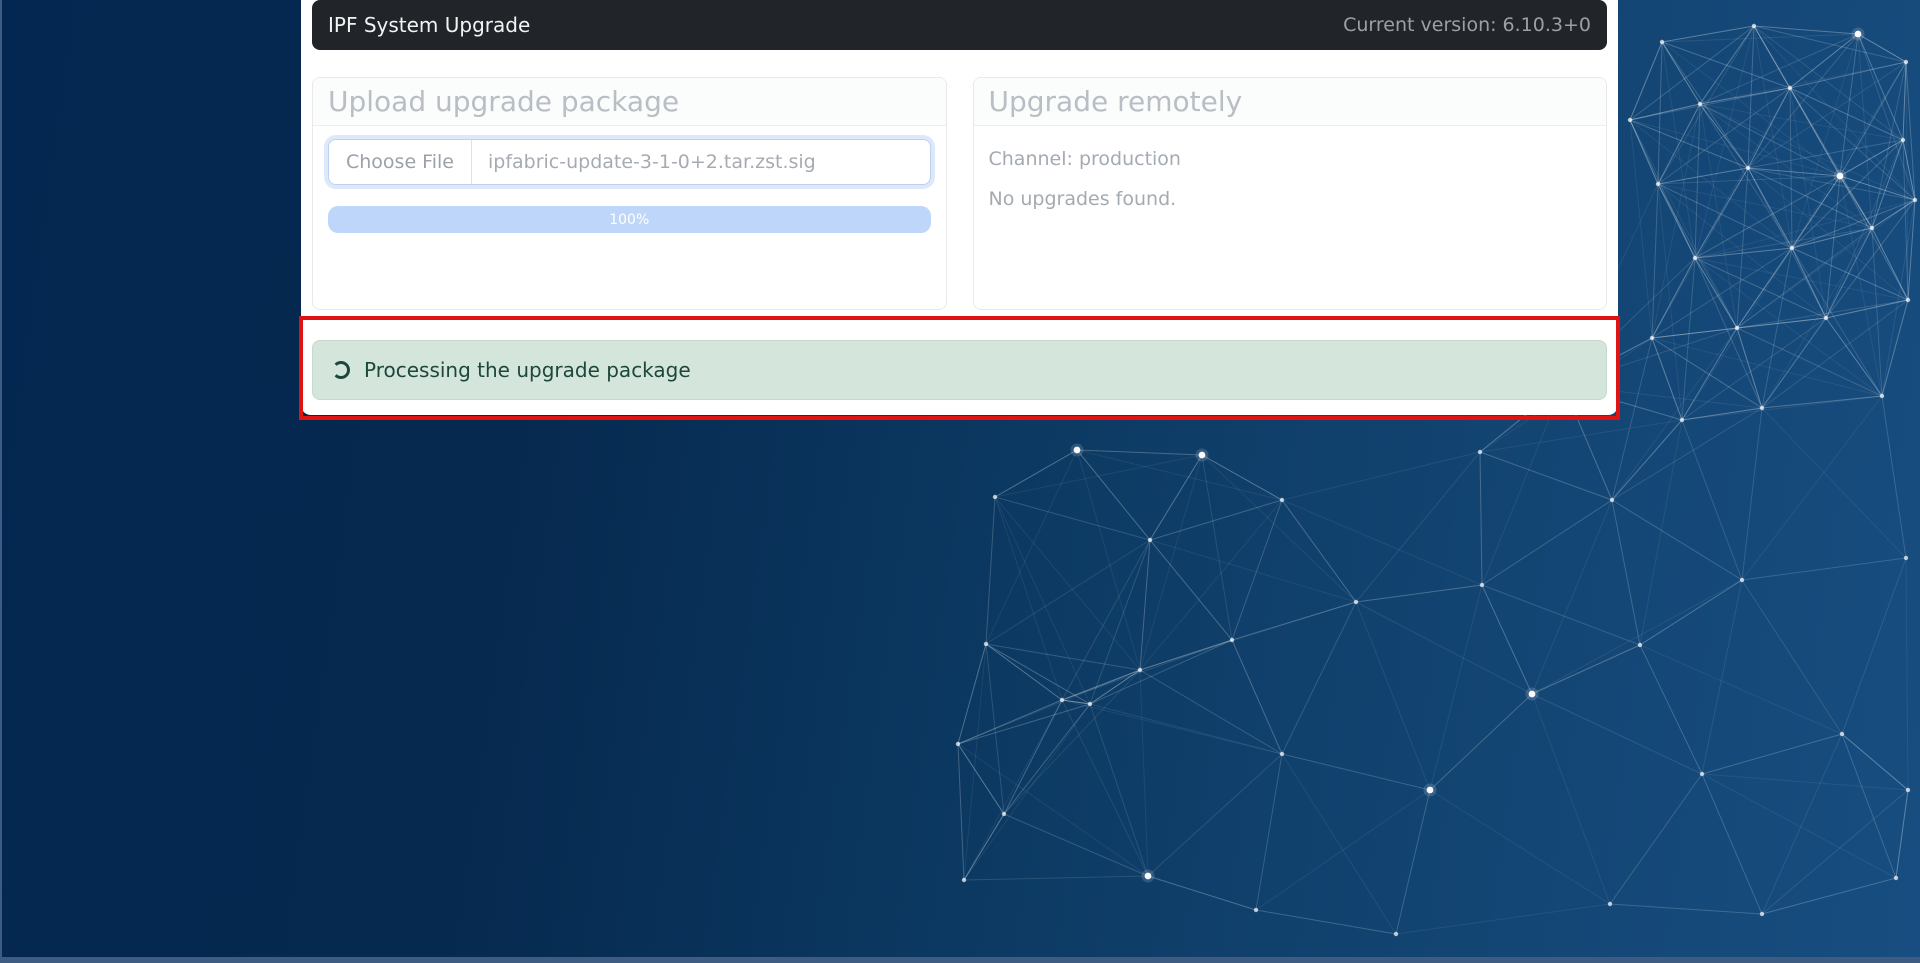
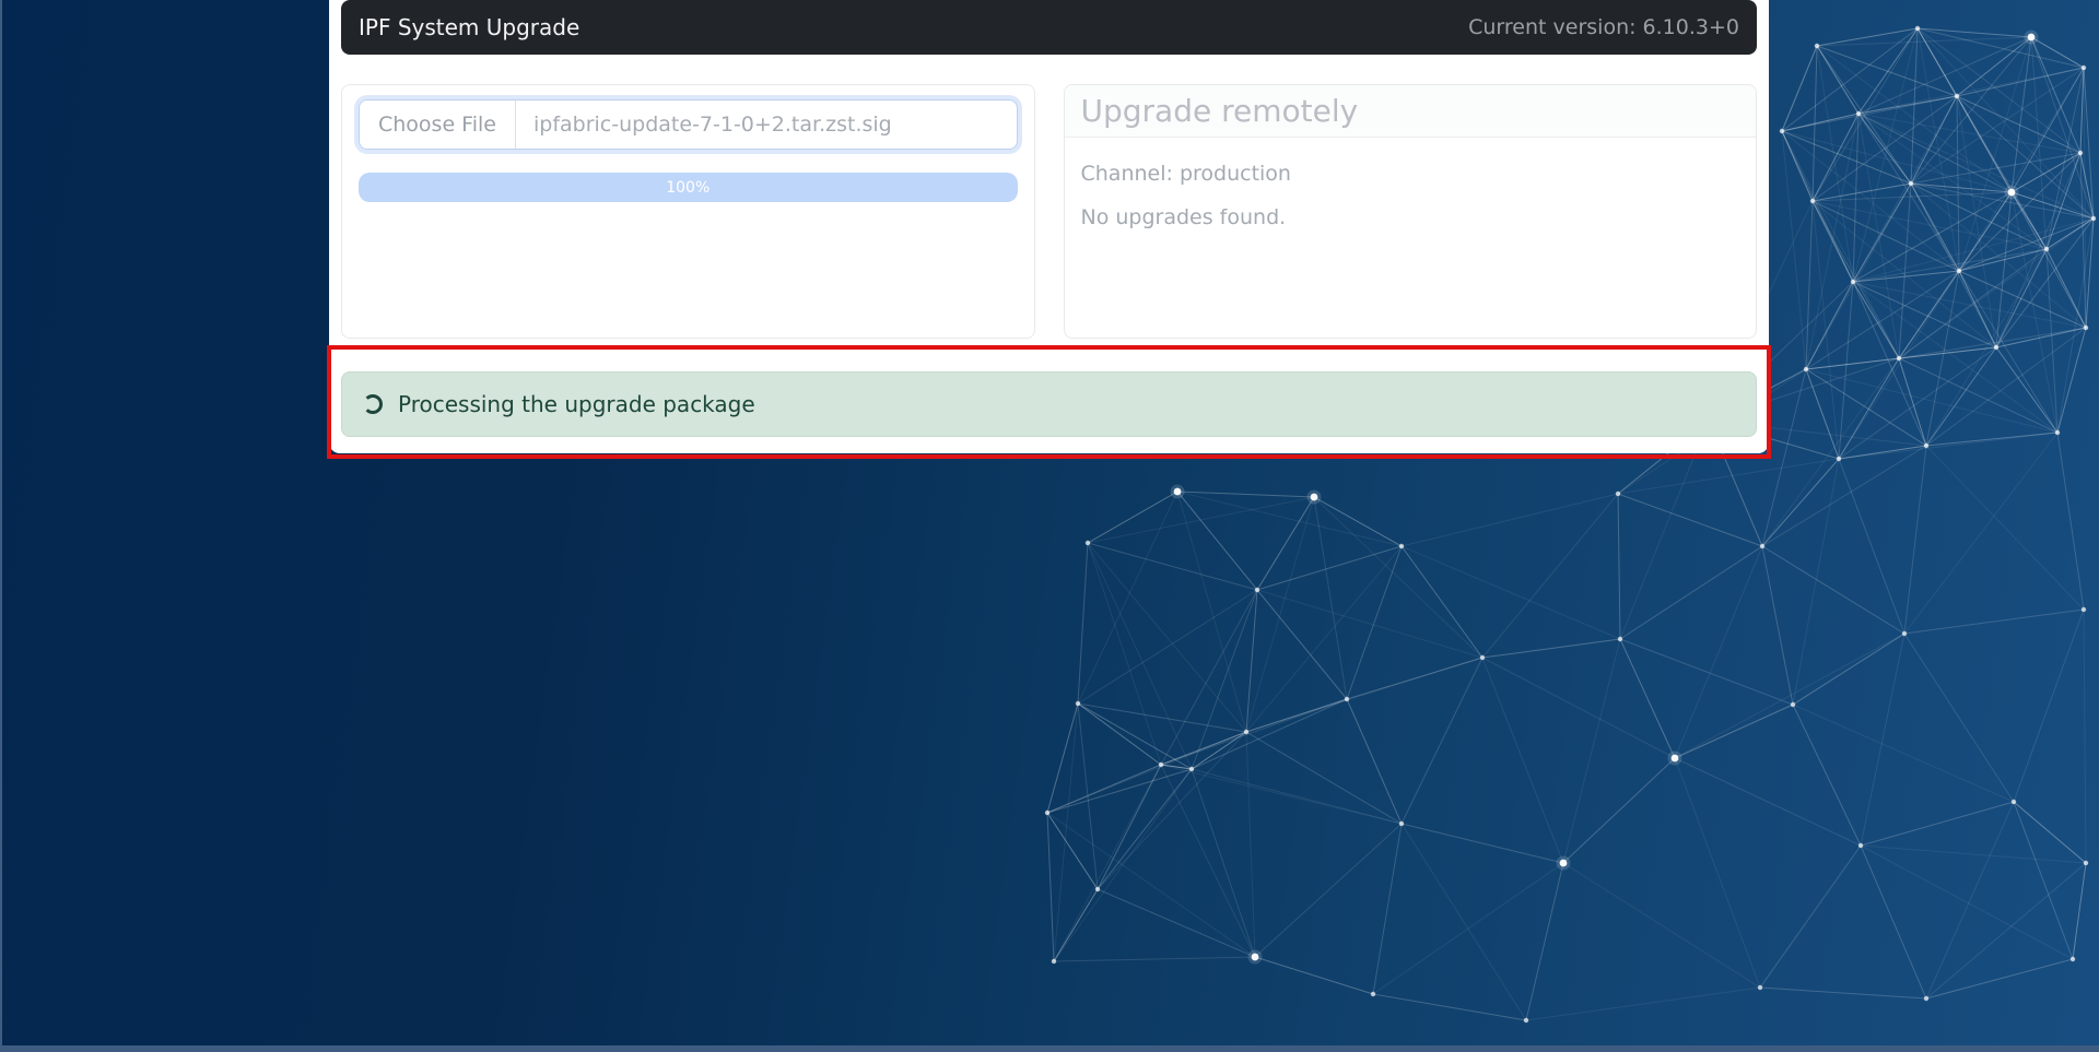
  IPF System Upgrade
  Current version: 6.10.3+0
- Upload upgrade package
  Choose File
- ipfabric-update-3-1-0+2.tar.zst.sig
+ ipfabric-update-7-1-0+2.tar.zst.sig
  100%
  Upgrade remotely
  Channel: production
  No upgrades found.
  Processing the upgrade package
